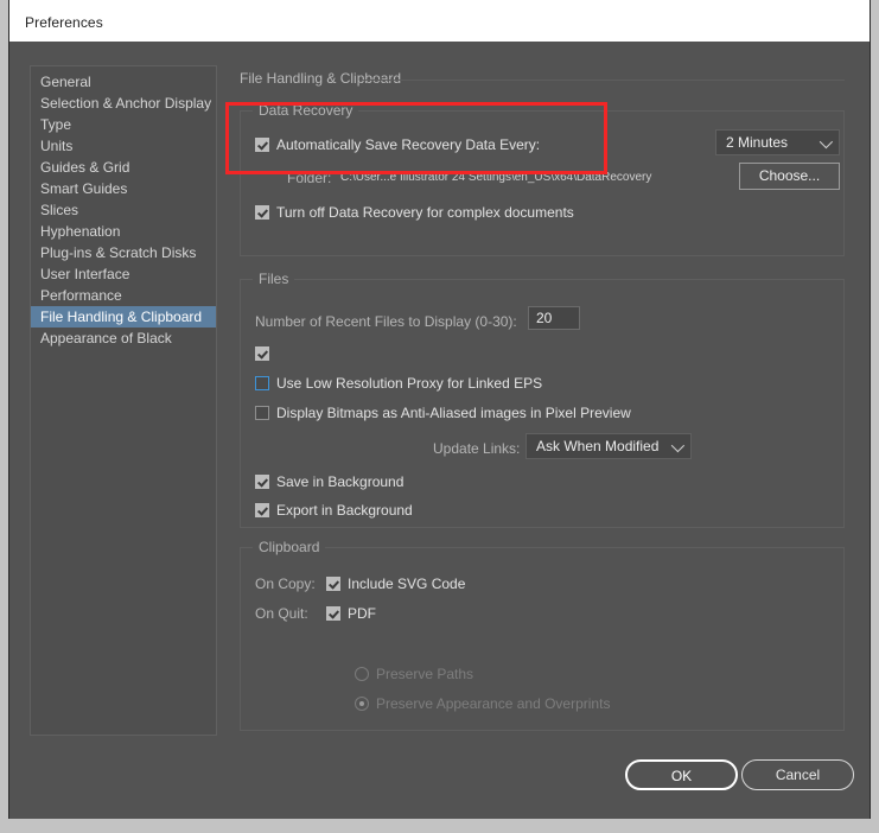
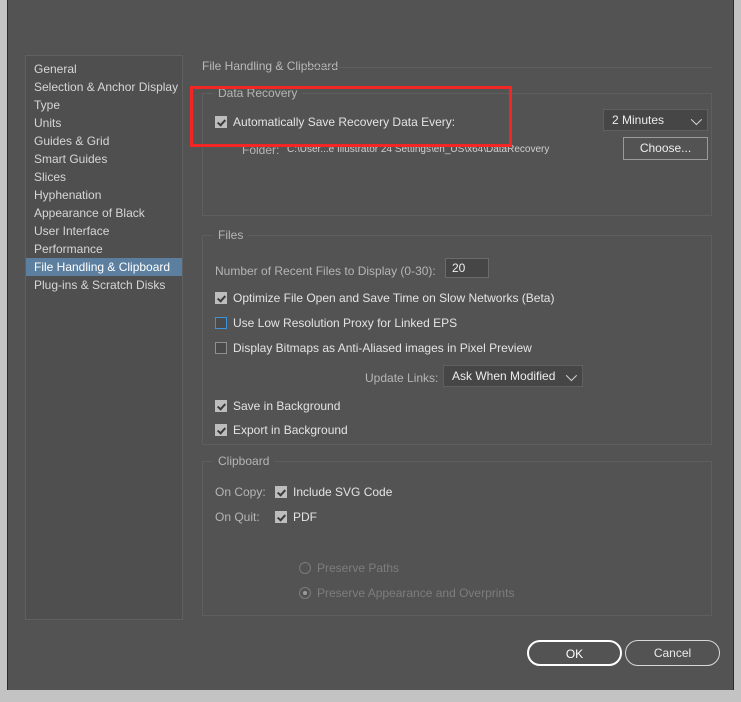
- Preferences
  General
  Selection & Anchor Display
  Type
  Units
  Guides & Grid
  Smart Guides
  Slices
  Hyphenation
- Plug-ins & Scratch Disks
+ Appearance of Black
  User Interface
  Performance
  File Handling & Clipboard
- Appearance of Black
+ Plug-ins & Scratch Disks
  File Handling & Clipboard
  Data Recovery
  Automatically Save Recovery Data Every:
  2 Minutes
  Folder:
  C:\User...e Illustrator 24 Settings\en_US\x64\DataRecovery
  Choose...
- Turn off Data Recovery for complex documents
  Files
  Number of Recent Files to Display (0-30):
  20
+ Optimize File Open and Save Time on Slow Networks (Beta)
  Use Low Resolution Proxy for Linked EPS
  Display Bitmaps as Anti-Aliased images in Pixel Preview
  Update Links:
  Ask When Modified
  Save in Background
  Export in Background
  Clipboard
  On Copy:
  Include SVG Code
  On Quit:
  PDF
  Preserve Paths
  Preserve Appearance and Overprints
  OK
  Cancel
